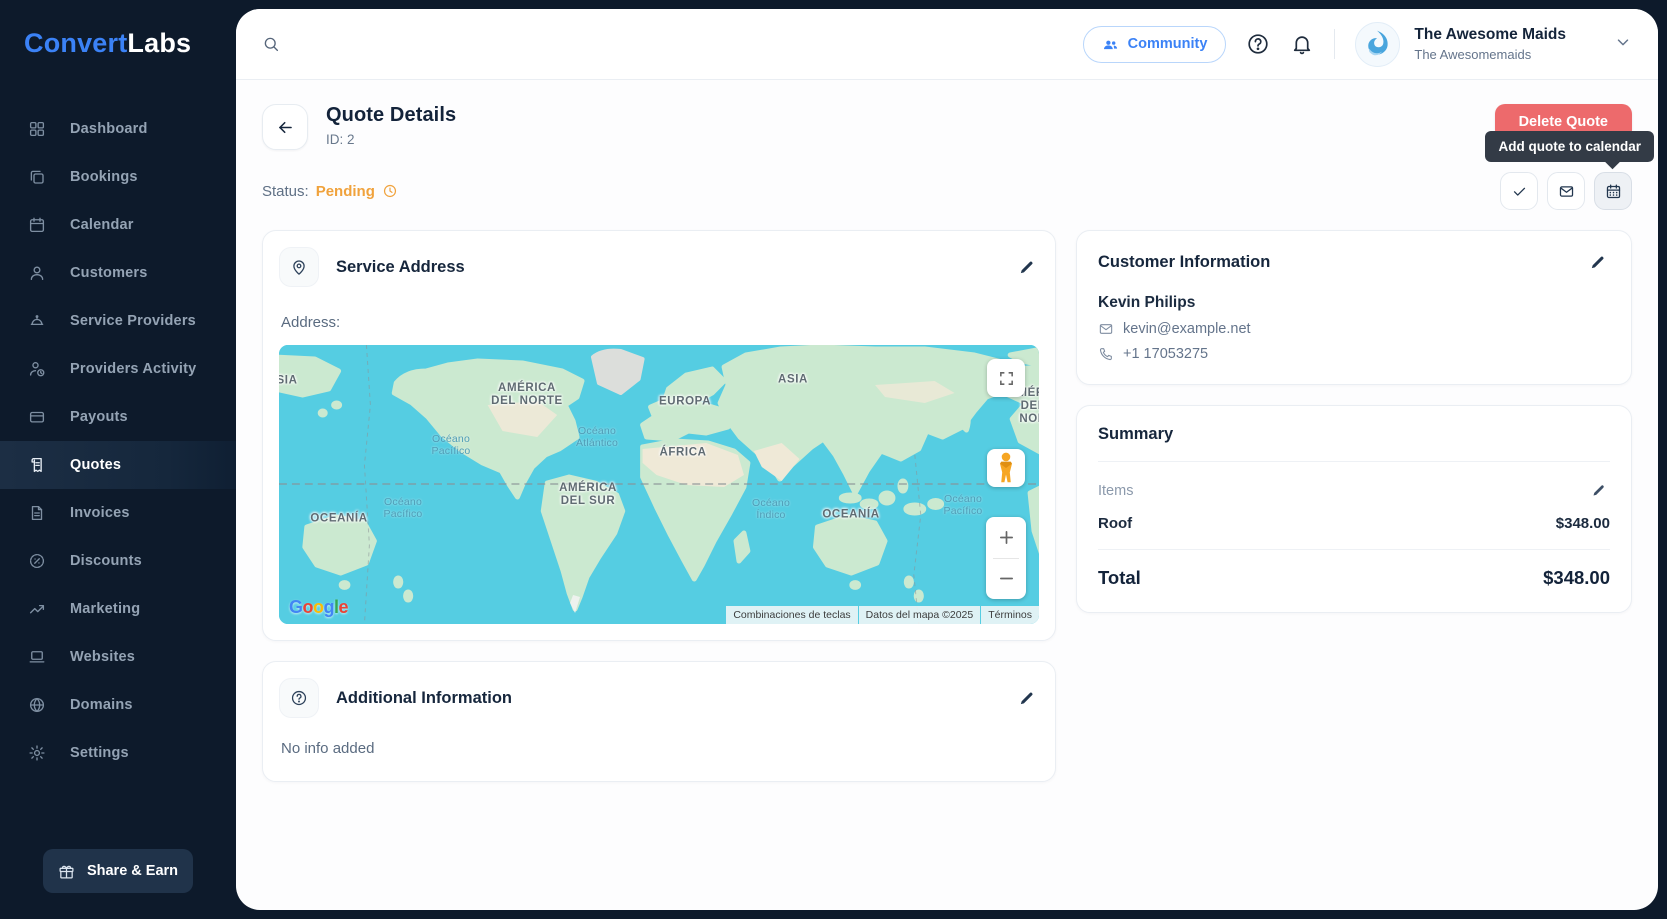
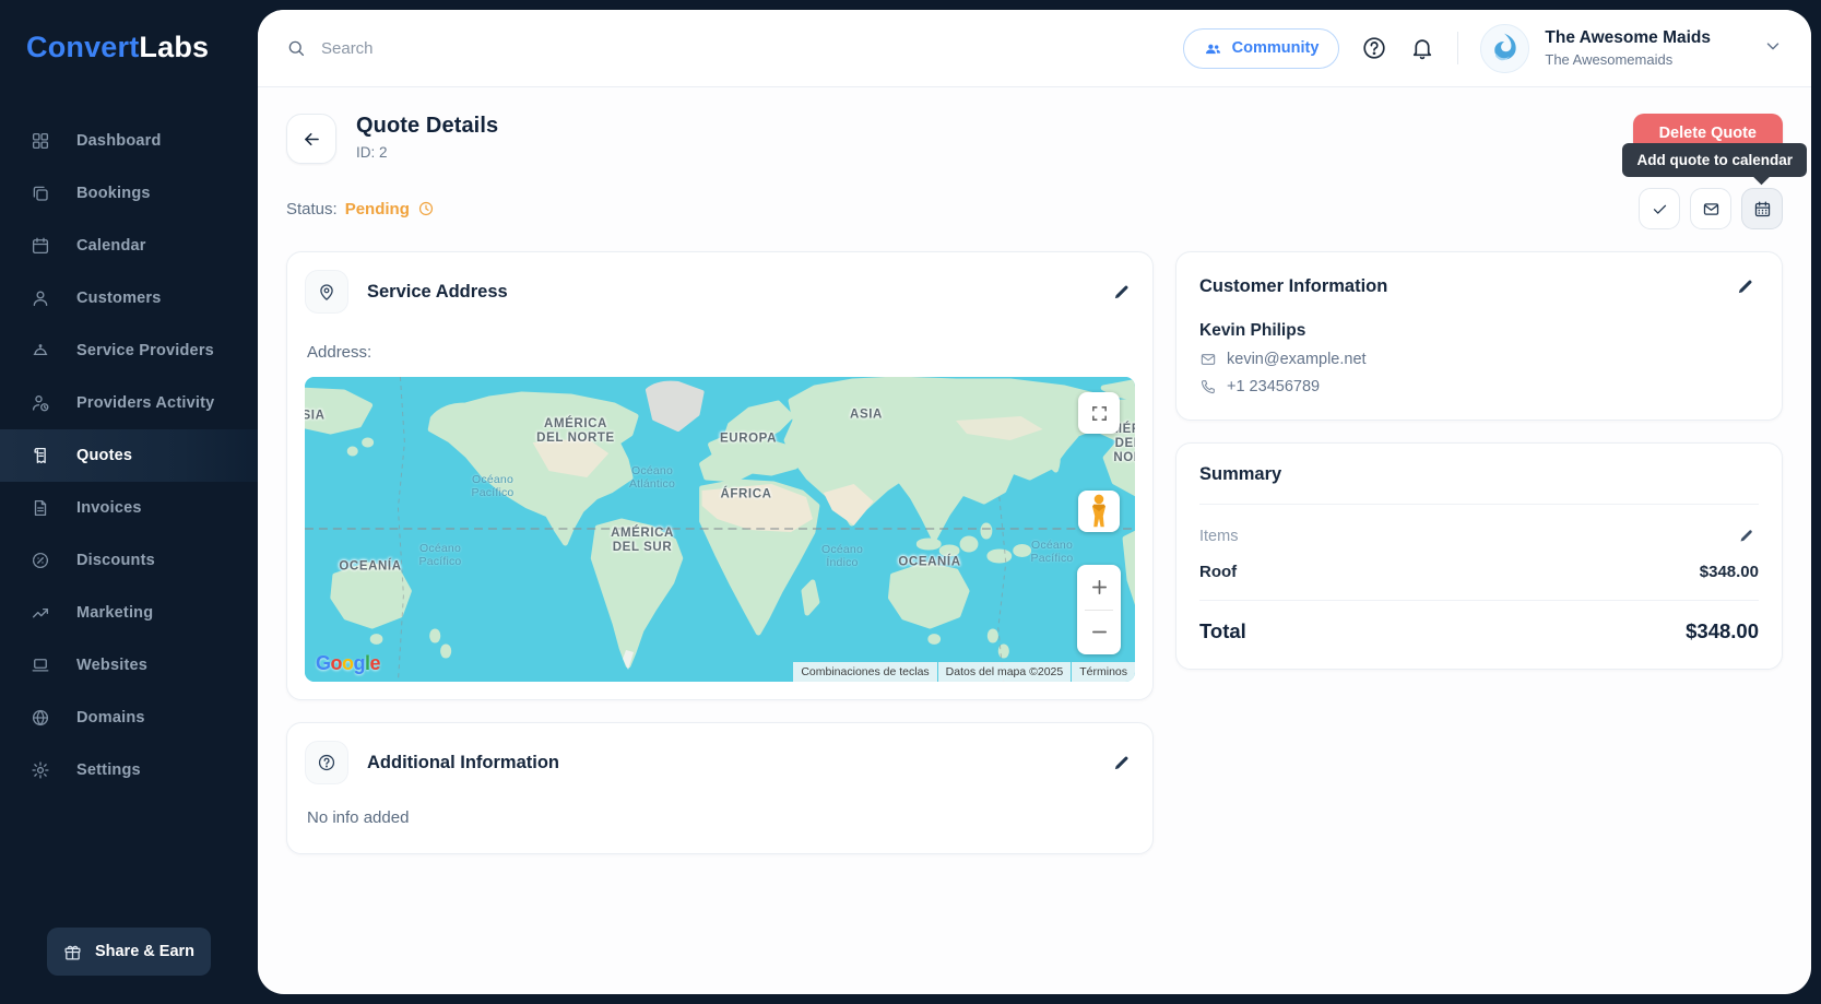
  ConvertLabs
  Dashboard
  Bookings
  Calendar
  Customers
  Service Providers
  Providers Activity
- Payouts
  Quotes
  Invoices
  Discounts
  Marketing
  Websites
  Domains
  Settings
  Share & Earn
+ Search
  Community
  The Awesome Maids
  The Awesomemaids
  Quote Details
  ID: 2
  Delete Quote
  Add quote to calendar
  Status:
  Pending
  Service Address
  Address:
  SIA
  AMÉRICA
  DEL NORTE
  EUROPA
  ASIA
  Océano
  Pacífico
  Océano
  Atlántico
  ÁFRICA
  AMÉRICA
  DEL SUR
  Océano
  Pacífico
  OCEANÍA
  Océano
  Índico
  OCEANÍA
  Océano
  Pacífico
  Google
  Combinaciones de teclas
  Datos del mapa ©2025
  Términos
  Additional Information
  No info added
  Customer Information
  Kevin Philips
  kevin@example.net
- +1 17053275
+ +1 23456789
  Summary
  Items
  Roof
  $348.00
  Total
  $348.00
